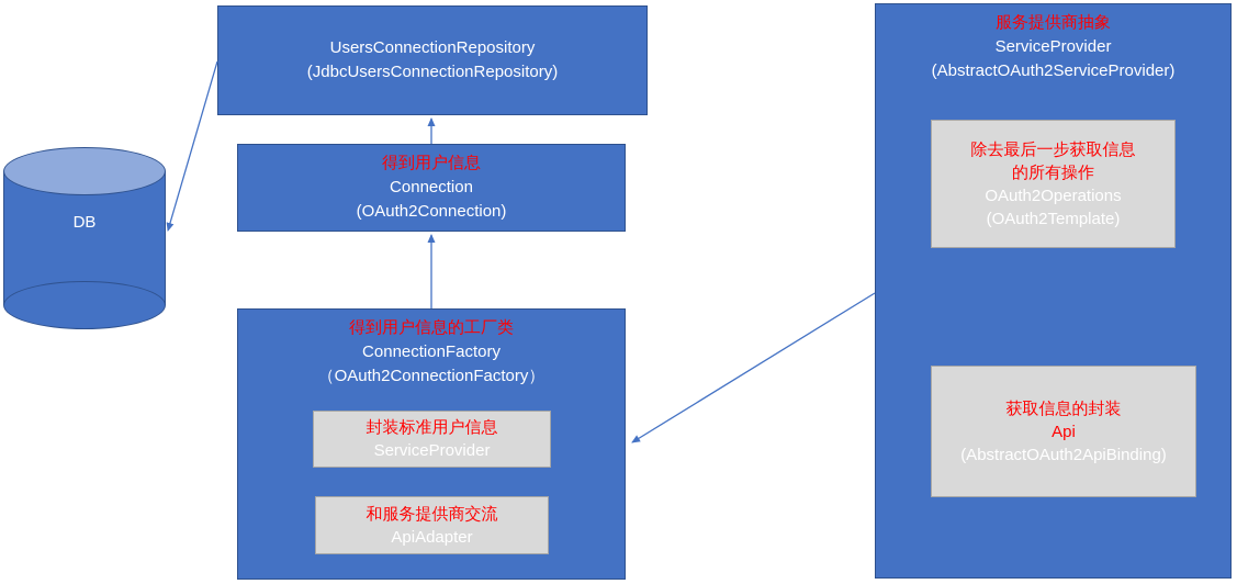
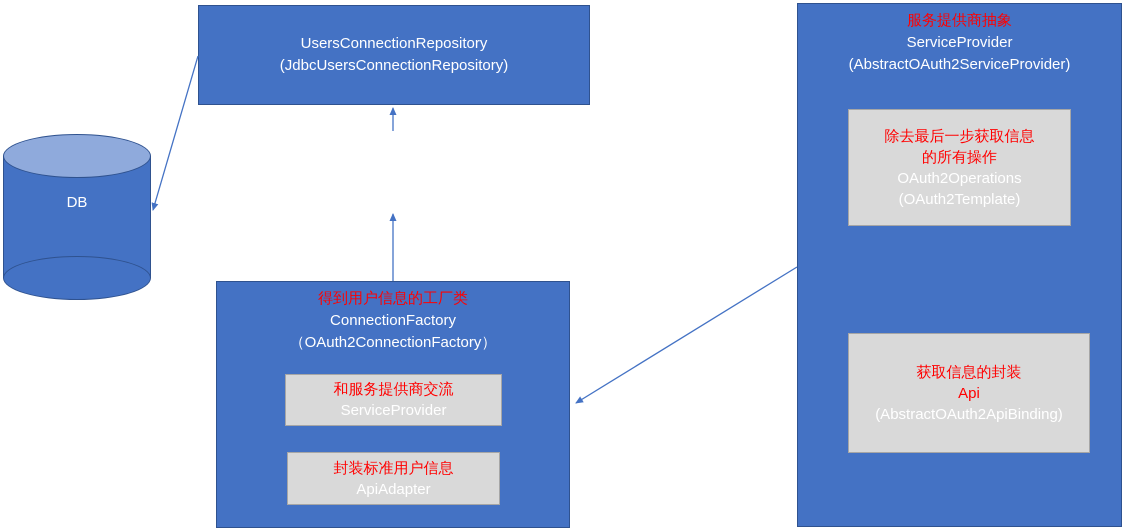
  DB
  UsersConnectionRepository
  (JdbcUsersConnectionRepository)
- 得到用户信息
- Connection
- (OAuth2Connection)
  得到用户信息的工厂类
  ConnectionFactory
  （OAuth2ConnectionFactory）
- 封装标准用户信息
+ 和服务提供商交流
  ServiceProvider
- 和服务提供商交流
+ 封装标准用户信息
  ApiAdapter
  服务提供商抽象
  ServiceProvider
  (AbstractOAuth2ServiceProvider)
  除去最后一步获取信息
  的所有操作
  OAuth2Operations
  (OAuth2Template)
  获取信息的封装
  Api
  (AbstractOAuth2ApiBinding)
